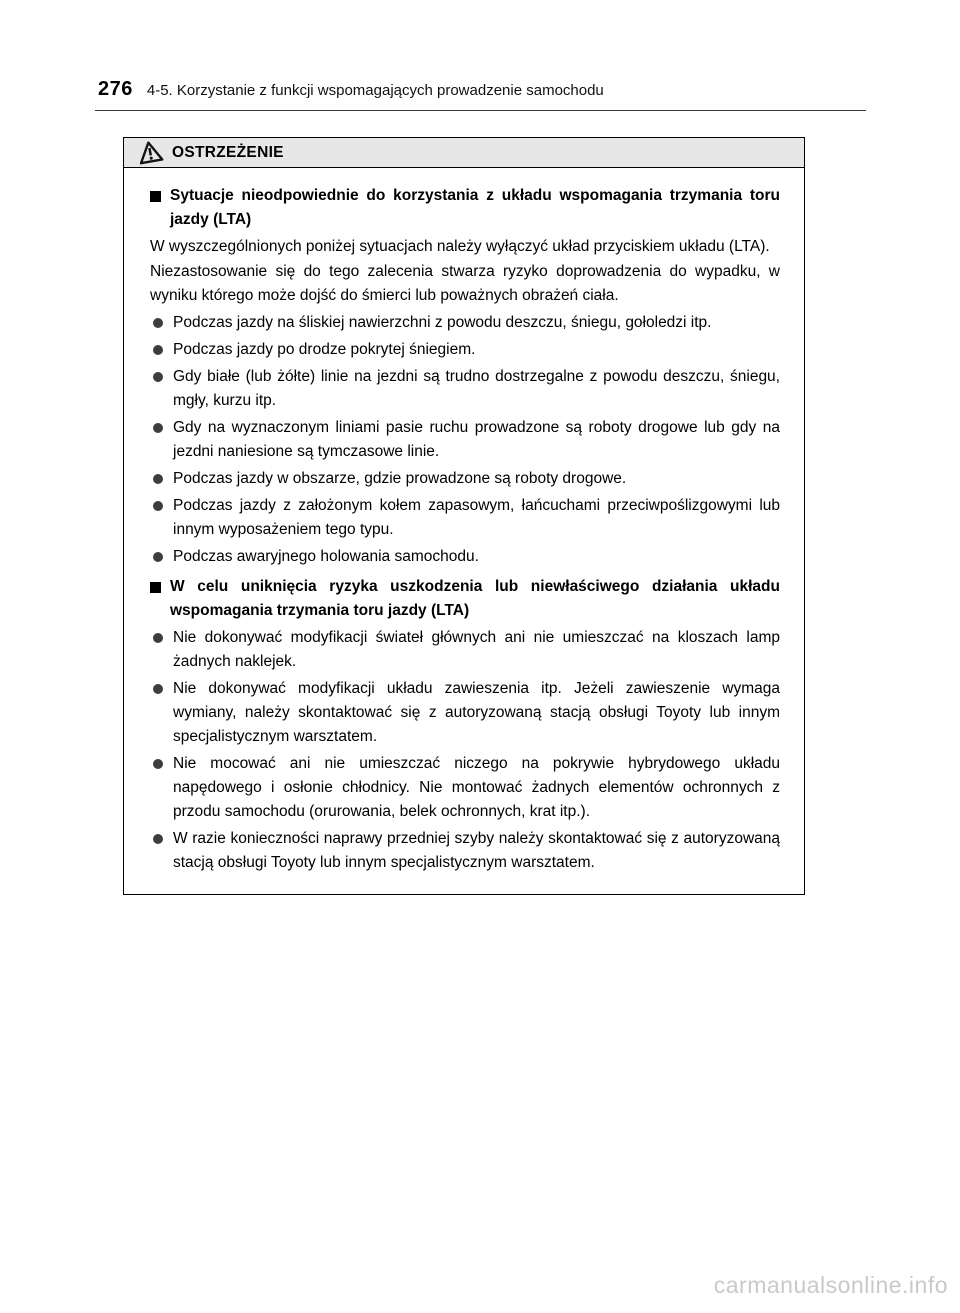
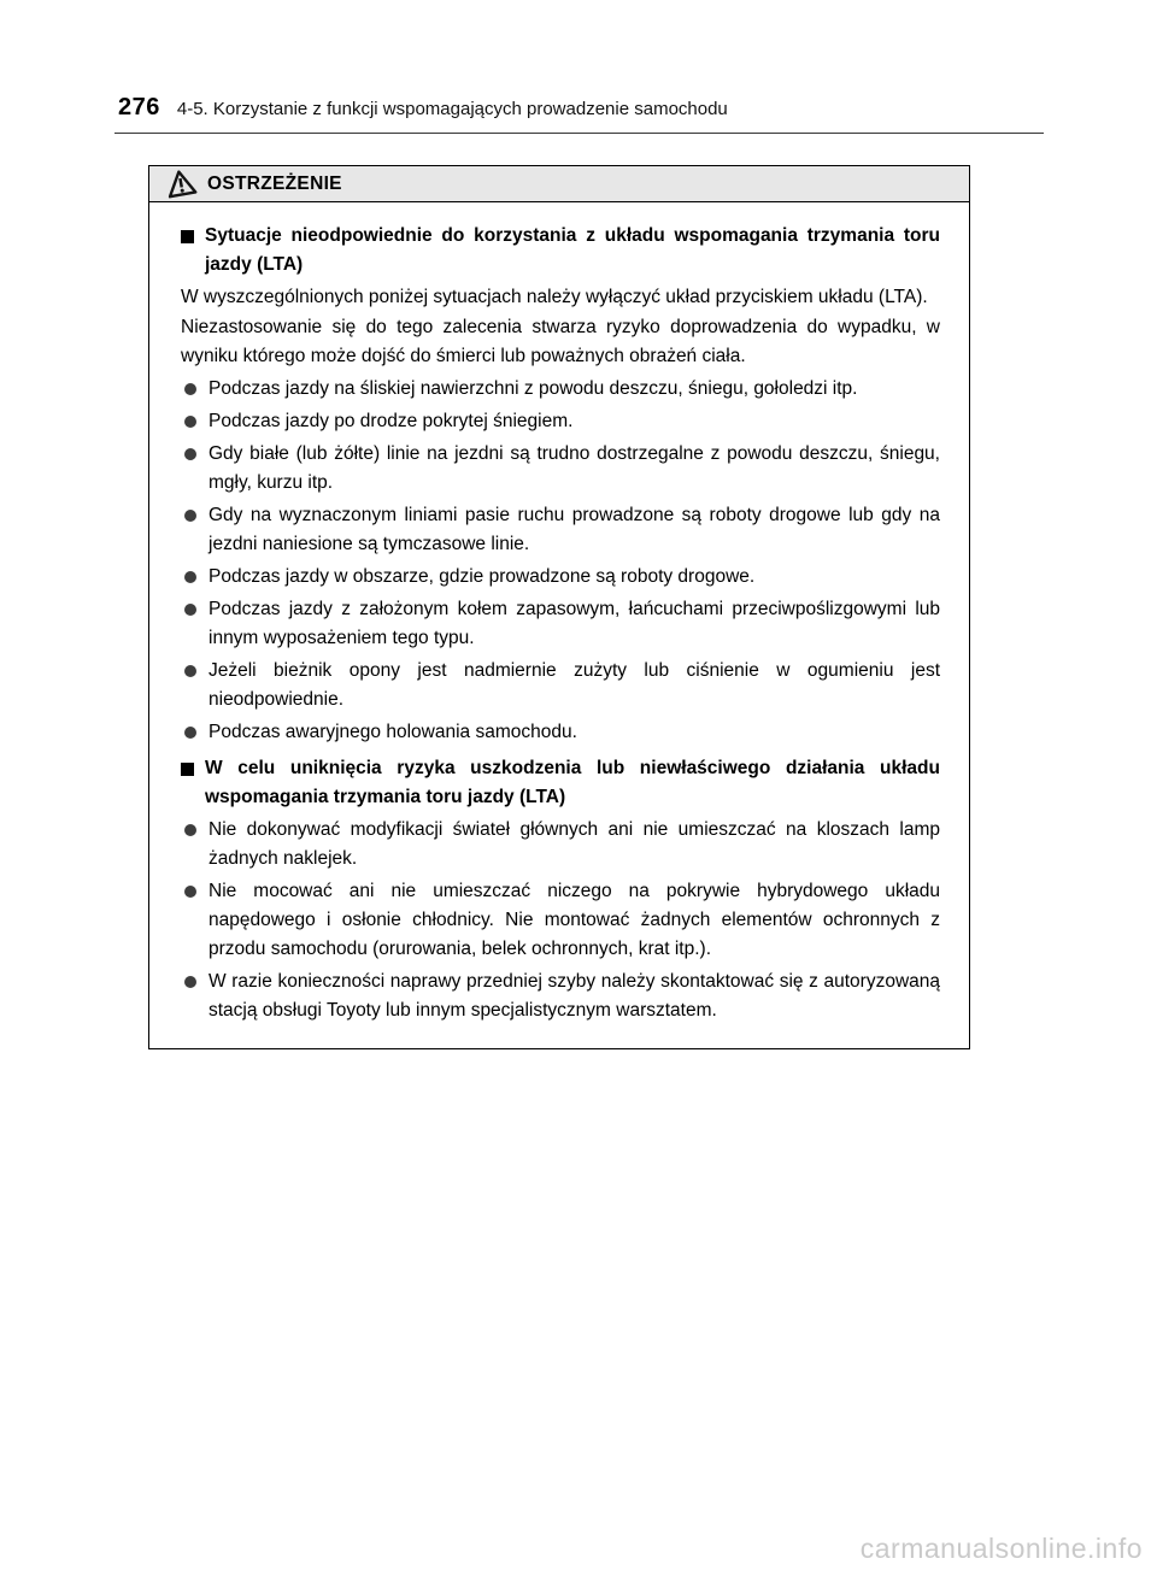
  276
  4-5. Korzystanie z funkcji wspomagających prowadzenie samochodu
  OSTRZEŻENIE
  Sytuacje nieodpowiednie do korzystania z układu wspomagania trzymania toru jazdy (LTA)
  W wyszczególnionych poniżej sytuacjach należy wyłączyć układ przyciskiem układu (LTA).
  Niezastosowanie się do tego zalecenia stwarza ryzyko doprowadzenia do wypadku, w wyniku którego może dojść do śmierci lub poważnych obrażeń ciała.
  Podczas jazdy na śliskiej nawierzchni z powodu deszczu, śniegu, gołoledzi itp.
  Podczas jazdy po drodze pokrytej śniegiem.
  Gdy białe (lub żółte) linie na jezdni są trudno dostrzegalne z powodu deszczu, śniegu, mgły, kurzu itp.
  Gdy na wyznaczonym liniami pasie ruchu prowadzone są roboty drogowe lub gdy na jezdni naniesione są tymczasowe linie.
  Podczas jazdy w obszarze, gdzie prowadzone są roboty drogowe.
  Podczas jazdy z założonym kołem zapasowym, łańcuchami przeciwpoślizgowymi lub innym wyposażeniem tego typu.
+ Jeżeli bieżnik opony jest nadmiernie zużyty lub ciśnienie w ogumieniu jest nieodpowiednie.
  Podczas awaryjnego holowania samochodu.
  W celu uniknięcia ryzyka uszkodzenia lub niewłaściwego działania układu wspomagania trzymania toru jazdy (LTA)
  Nie dokonywać modyfikacji świateł głównych ani nie umieszczać na kloszach lamp żadnych naklejek.
- Nie dokonywać modyfikacji układu zawieszenia itp. Jeżeli zawieszenie wymaga wymiany, należy skontaktować się z autoryzowaną stacją obsługi Toyoty lub innym specjalistycznym warsztatem.
  Nie mocować ani nie umieszczać niczego na pokrywie hybrydowego układu napędowego i osłonie chłodnicy. Nie montować żadnych elementów ochronnych z przodu samochodu (orurowania, belek ochronnych, krat itp.).
  W razie konieczności naprawy przedniej szyby należy skontaktować się z autoryzowaną stacją obsługi Toyoty lub innym specjalistycznym warsztatem.
  carmanualsonline.info
